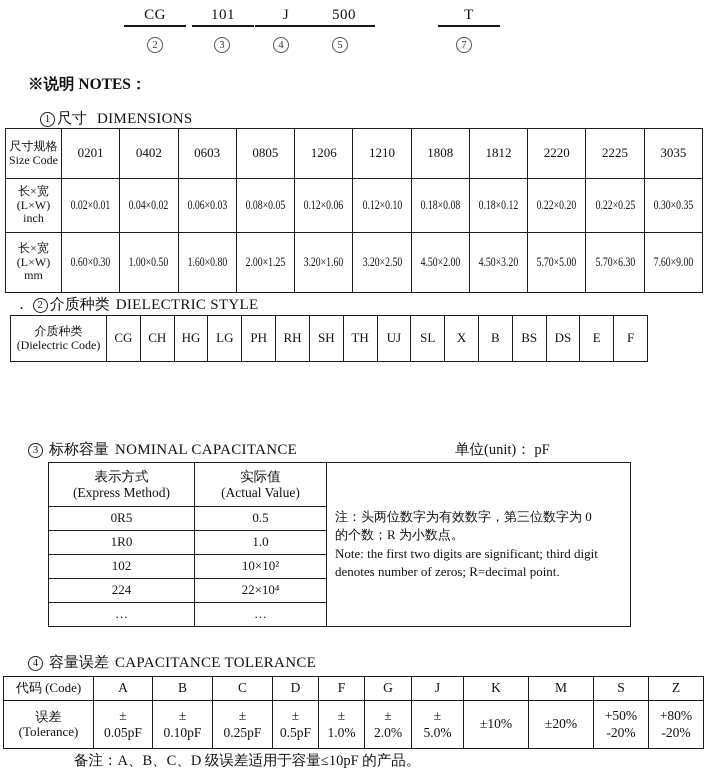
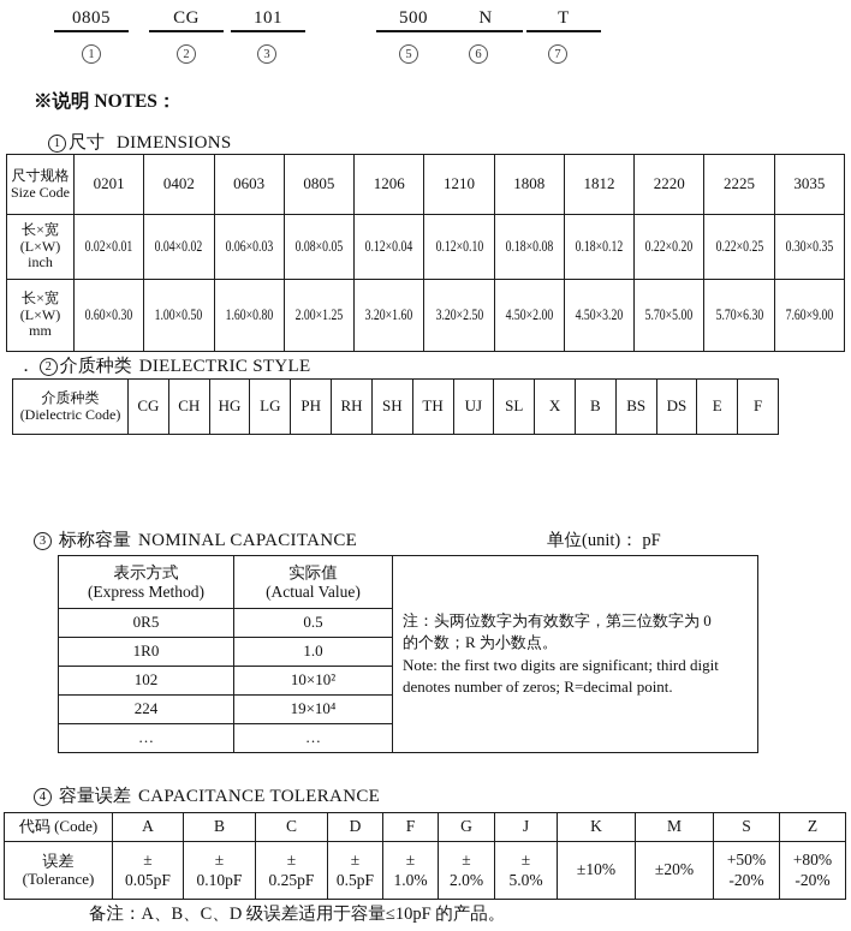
+ 0805
+ 1
  CG
  2
  101
  3
- J
- 4
  500
  5
+ N
+ 6
  T
  7
  ※说明 NOTES：
  1 尺寸 DIMENSIONS
  尺寸规格 Size Code	0201	0402	0603	0805	1206	1210	1808	1812	2220	2225	3035
- 长×宽 (L×W) inch	0.02×0.01	0.04×0.02	0.06×0.03	0.08×0.05	0.12×0.06	0.12×0.10	0.18×0.08	0.18×0.12	0.22×0.20	0.22×0.25	0.30×0.35
+ 长×宽 (L×W) inch	0.02×0.01	0.04×0.02	0.06×0.03	0.08×0.05	0.12×0.04	0.12×0.10	0.18×0.08	0.18×0.12	0.22×0.20	0.22×0.25	0.30×0.35
  长×宽 (L×W) mm	0.60×0.30	1.00×0.50	1.60×0.80	2.00×1.25	3.20×1.60	3.20×2.50	4.50×2.00	4.50×3.20	5.70×5.00	5.70×6.30	7.60×9.00
  ． 2 介质种类 DIELECTRIC STYLE
  介质种类 (Dielectric Code)	CG	CH	HG	LG	PH	RH	SH	TH	UJ	SL	X	B	BS	DS	E	F
  3 标称容量 NOMINAL CAPACITANCE
  单位(unit)： pF
  表示方式 (Express Method)	实际值 (Actual Value)	注：头两位数字为有效数字，第三位数字为 0 的个数；R 为小数点。 Note: the first two digits are significant; third digit denotes number of zeros; R=decimal point.
  0R5	0.5
  1R0	1.0
  102	10×10²
- 224	22×10⁴
+ 224	19×10⁴
  …	…
  4 容量误差 CAPACITANCE TOLERANCE
  代码 (Code)	A	B	C	D	F	G	J	K	M	S	Z
  误差 (Tolerance)	± 0.05pF	± 0.10pF	± 0.25pF	± 0.5pF	± 1.0%	± 2.0%	± 5.0%	±10%	±20%	+50% -20%	+80% -20%
  备注：A、B、C、D 级误差适用于容量≤10pF 的产品。
